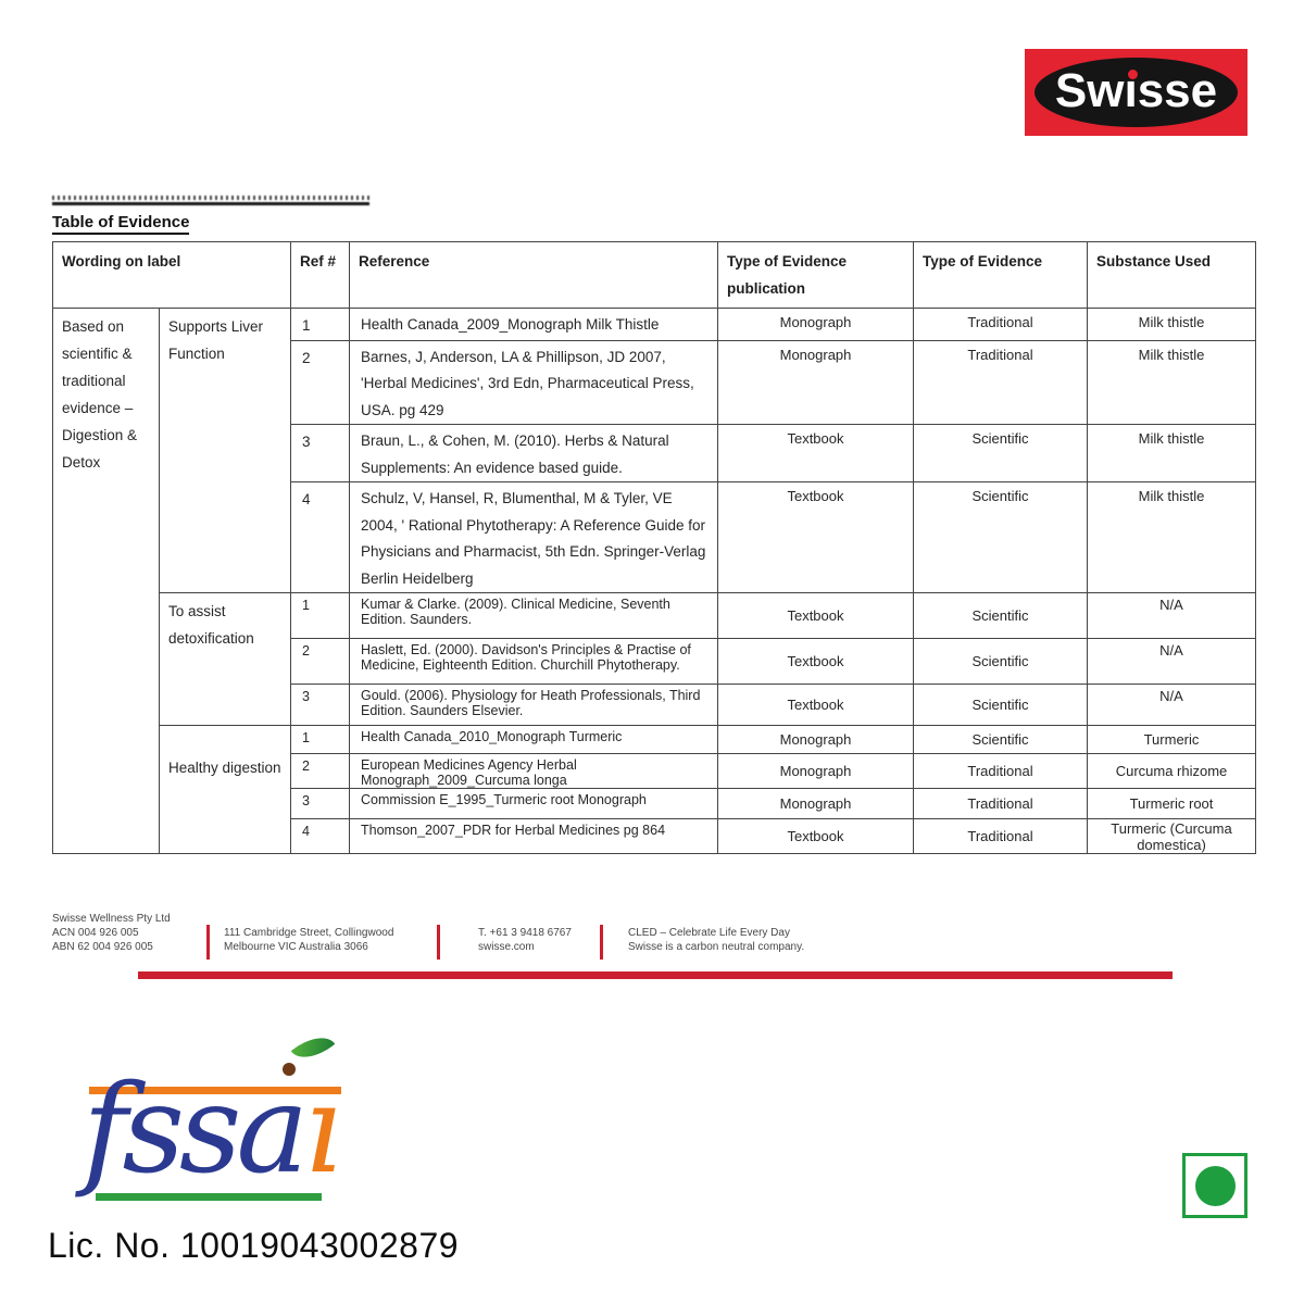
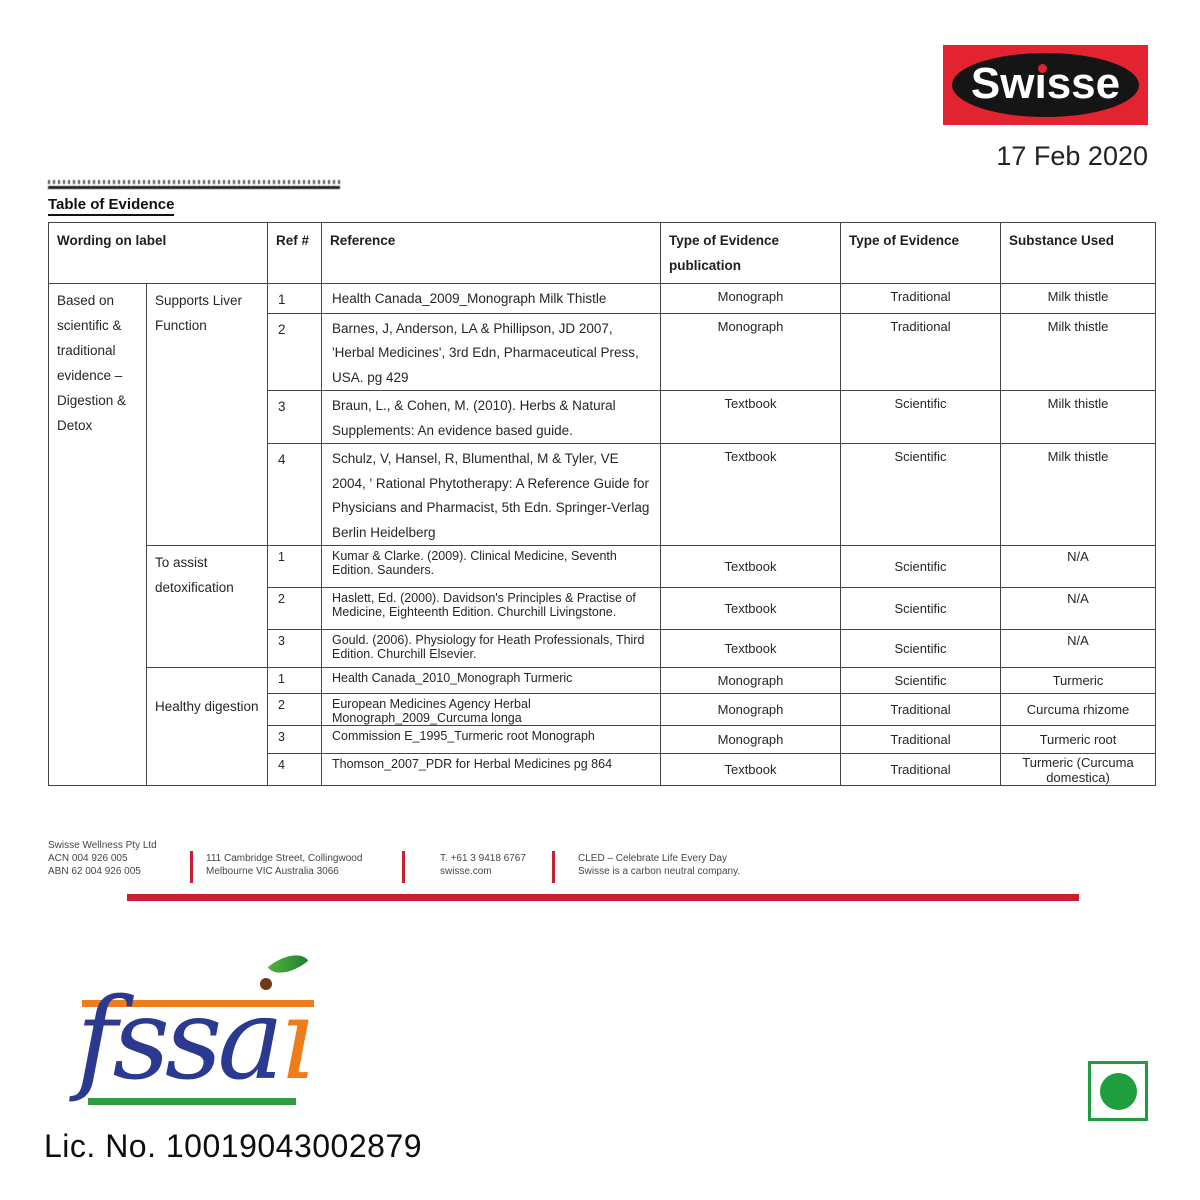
  Swısse
+ 17 Feb 2020
  Table of Evidence
  Wording on label	Ref #	Reference	Type of Evidence publication	Type of Evidence	Substance Used
  Based on scientific & traditional evidence – Digestion & Detox	Supports Liver Function	1	Health Canada_2009_Monograph Milk Thistle	Monograph	Traditional	Milk thistle
  2	Barnes, J, Anderson, LA & Phillipson, JD 2007, 'Herbal Medicines', 3rd Edn, Pharmaceutical Press, USA. pg 429	Monograph	Traditional	Milk thistle
  3	Braun, L., & Cohen, M. (2010). Herbs & Natural Supplements: An evidence based guide.	Textbook	Scientific	Milk thistle
  4	Schulz, V, Hansel, R, Blumenthal, M & Tyler, VE 2004, ' Rational Phytotherapy: A Reference Guide for Physicians and Pharmacist, 5th Edn. Springer-Verlag Berlin Heidelberg	Textbook	Scientific	Milk thistle
  To assist detoxification	1	Kumar & Clarke. (2009). Clinical Medicine, Seventh Edition. Saunders.	Textbook	Scientific	N/A
- 2	Haslett, Ed. (2000). Davidson's Principles & Practise of Medicine, Eighteenth Edition. Churchill Phytotherapy.	Textbook	Scientific	N/A
+ 2	Haslett, Ed. (2000). Davidson's Principles & Practise of Medicine, Eighteenth Edition. Churchill Livingstone.	Textbook	Scientific	N/A
- 3	Gould. (2006). Physiology for Heath Professionals, Third Edition. Saunders Elsevier.	Textbook	Scientific	N/A
+ 3	Gould. (2006). Physiology for Heath Professionals, Third Edition. Churchill Elsevier.	Textbook	Scientific	N/A
  Healthy digestion	1	Health Canada_2010_Monograph Turmeric	Monograph	Scientific	Turmeric
  2	European Medicines Agency Herbal Monograph_2009_Curcuma longa	Monograph	Traditional	Curcuma rhizome
  3	Commission E_1995_Turmeric root Monograph	Monograph	Traditional	Turmeric root
  4	Thomson_2007_PDR for Herbal Medicines pg 864	Textbook	Traditional	Turmeric (Curcuma domestica)
  Swisse Wellness Pty Ltd
  ACN 004 926 005
  ABN 62 004 926 005
  111 Cambridge Street, Collingwood
  Melbourne VIC Australia 3066
  T. +61 3 9418 6767
  swisse.com
  CLED – Celebrate Life Every Day
  Swisse is a carbon neutral company.
  fssaı
  Lic. No. 10019043002879
